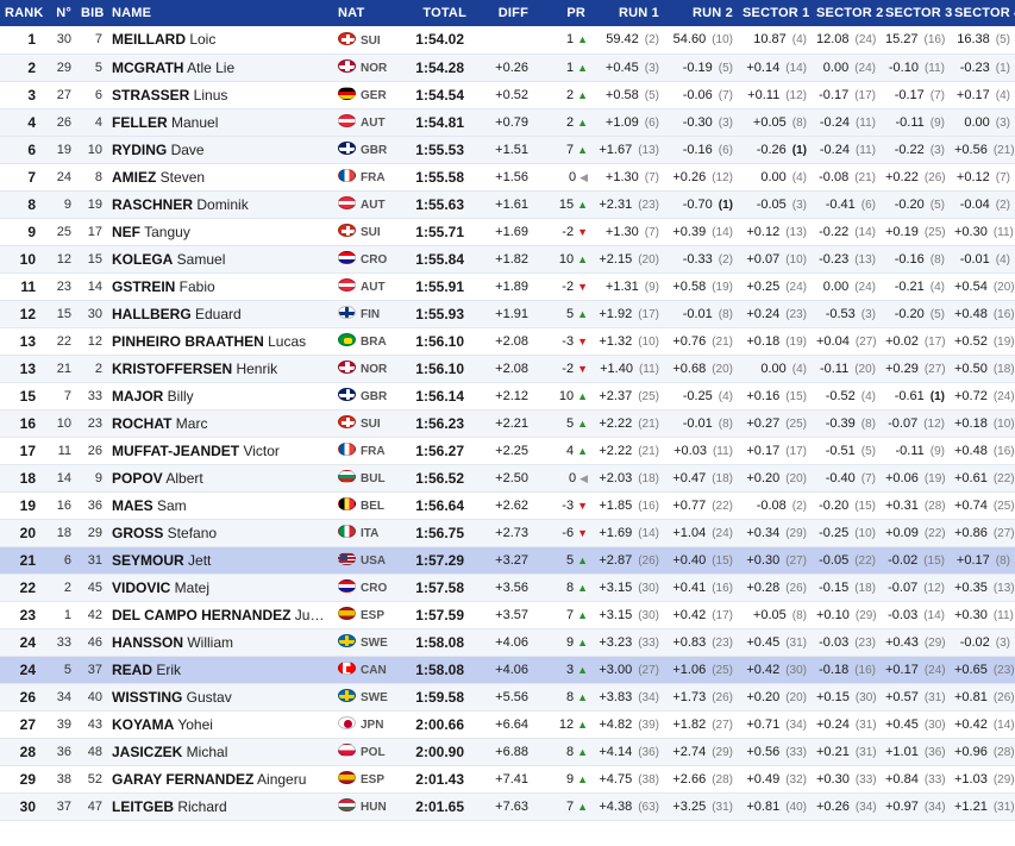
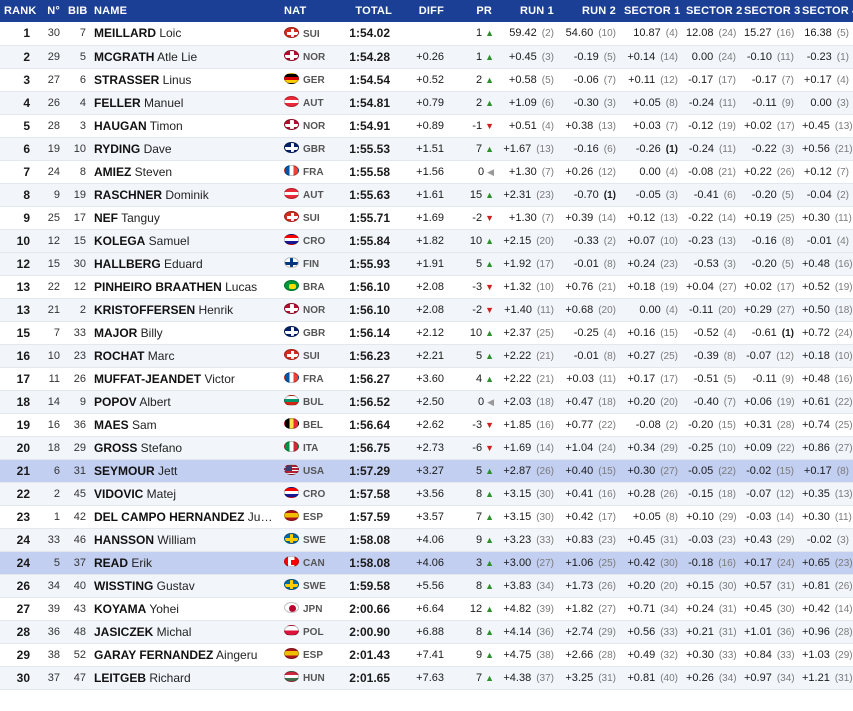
  RANK	N°	BIB	NAME	NAT	TOTAL	DIFF	PR	RUN 1	RUN 2	SECTOR 1	SECTOR 2	SECTOR 3	SECTOR
  1	30	7	MEILLARD Loic	SUI	1:54.02		1 ▲	59.42 (2)	54.60 (10)	10.87 (4)	12.08 (24)	15.27 (16)	16.38 (5)
  2	29	5	MCGRATH Atle Lie	NOR	1:54.28	+0.26	1 ▲	+0.45 (3)	-0.19 (5)	+0.14 (14)	0.00 (24)	-0.10 (11)	-0.23 (1)
  3	27	6	STRASSER Linus	GER	1:54.54	+0.52	2 ▲	+0.58 (5)	-0.06 (7)	+0.11 (12)	-0.17 (17)	-0.17 (7)	+0.17 (4)
  4	26	4	FELLER Manuel	AUT	1:54.81	+0.79	2 ▲	+1.09 (6)	-0.30 (3)	+0.05 (8)	-0.24 (11)	-0.11 (9)	0.00 (3)
+ 5	28	3	HAUGAN Timon	NOR	1:54.91	+0.89	-1 ▼	+0.51 (4)	+0.38 (13)	+0.03 (7)	-0.12 (19)	+0.02 (17)	+0.45 (13)
  6	19	10	RYDING Dave	GBR	1:55.53	+1.51	7 ▲	+1.67 (13)	-0.16 (6)	-0.26 (1)	-0.24 (11)	-0.22 (3)	+0.56 (21)
  7	24	8	AMIEZ Steven	FRA	1:55.58	+1.56	0 ◀	+1.30 (7)	+0.26 (12)	0.00 (4)	-0.08 (21)	+0.22 (26)	+0.12 (7)
  8	9	19	RASCHNER Dominik	AUT	1:55.63	+1.61	15 ▲	+2.31 (23)	-0.70 (1)	-0.05 (3)	-0.41 (6)	-0.20 (5)	-0.04 (2)
  9	25	17	NEF Tanguy	SUI	1:55.71	+1.69	-2 ▼	+1.30 (7)	+0.39 (14)	+0.12 (13)	-0.22 (14)	+0.19 (25)	+0.30 (11)
  10	12	15	KOLEGA Samuel	CRO	1:55.84	+1.82	10 ▲	+2.15 (20)	-0.33 (2)	+0.07 (10)	-0.23 (13)	-0.16 (8)	-0.01 (4)
- 11	23	14	GSTREIN Fabio	AUT	1:55.91	+1.89	-2 ▼	+1.31 (9)	+0.58 (19)	+0.25 (24)	0.00 (24)	-0.21 (4)	+0.54 (20)
  12	15	30	HALLBERG Eduard	FIN	1:55.93	+1.91	5 ▲	+1.92 (17)	-0.01 (8)	+0.24 (23)	-0.53 (3)	-0.20 (5)	+0.48 (16)
  13	22	12	PINHEIRO BRAATHEN Lucas	BRA	1:56.10	+2.08	-3 ▼	+1.32 (10)	+0.76 (21)	+0.18 (19)	+0.04 (27)	+0.02 (17)	+0.52 (19)
  13	21	2	KRISTOFFERSEN Henrik	NOR	1:56.10	+2.08	-2 ▼	+1.40 (11)	+0.68 (20)	0.00 (4)	-0.11 (20)	+0.29 (27)	+0.50 (18)
  15	7	33	MAJOR Billy	GBR	1:56.14	+2.12	10 ▲	+2.37 (25)	-0.25 (4)	+0.16 (15)	-0.52 (4)	-0.61 (1)	+0.72 (24)
  16	10	23	ROCHAT Marc	SUI	1:56.23	+2.21	5 ▲	+2.22 (21)	-0.01 (8)	+0.27 (25)	-0.39 (8)	-0.07 (12)	+0.18 (10)
- 17	11	26	MUFFAT-JEANDET Victor	FRA	1:56.27	+2.25	4 ▲	+2.22 (21)	+0.03 (11)	+0.17 (17)	-0.51 (5)	-0.11 (9)	+0.48 (16)
+ 17	11	26	MUFFAT-JEANDET Victor	FRA	1:56.27	+3.60	4 ▲	+2.22 (21)	+0.03 (11)	+0.17 (17)	-0.51 (5)	-0.11 (9)	+0.48 (16)
  18	14	9	POPOV Albert	BUL	1:56.52	+2.50	0 ◀	+2.03 (18)	+0.47 (18)	+0.20 (20)	-0.40 (7)	+0.06 (19)	+0.61 (22)
  19	16	36	MAES Sam	BEL	1:56.64	+2.62	-3 ▼	+1.85 (16)	+0.77 (22)	-0.08 (2)	-0.20 (15)	+0.31 (28)	+0.74 (25)
  20	18	29	GROSS Stefano	ITA	1:56.75	+2.73	-6 ▼	+1.69 (14)	+1.04 (24)	+0.34 (29)	-0.25 (10)	+0.09 (22)	+0.86 (27)
  21	6	31	SEYMOUR Jett	USA	1:57.29	+3.27	5 ▲	+2.87 (26)	+0.40 (15)	+0.30 (27)	-0.05 (22)	-0.02 (15)	+0.17 (8)
  22	2	45	VIDOVIC Matej	CRO	1:57.58	+3.56	8 ▲	+3.15 (30)	+0.41 (16)	+0.28 (26)	-0.15 (18)	-0.07 (12)	+0.35 (13)
  23	1	42	DEL CAMPO HERNANDEZ Ju…	ESP	1:57.59	+3.57	7 ▲	+3.15 (30)	+0.42 (17)	+0.05 (8)	+0.10 (29)	-0.03 (14)	+0.30 (11)
  24	33	46	HANSSON William	SWE	1:58.08	+4.06	9 ▲	+3.23 (33)	+0.83 (23)	+0.45 (31)	-0.03 (23)	+0.43 (29)	-0.02 (3)
  24	5	37	READ Erik	CAN	1:58.08	+4.06	3 ▲	+3.00 (27)	+1.06 (25)	+0.42 (30)	-0.18 (16)	+0.17 (24)	+0.65 (23)
  26	34	40	WISSTING Gustav	SWE	1:59.58	+5.56	8 ▲	+3.83 (34)	+1.73 (26)	+0.20 (20)	+0.15 (30)	+0.57 (31)	+0.81 (26)
  27	39	43	KOYAMA Yohei	JPN	2:00.66	+6.64	12 ▲	+4.82 (39)	+1.82 (27)	+0.71 (34)	+0.24 (31)	+0.45 (30)	+0.42 (14)
  28	36	48	JASICZEK Michal	POL	2:00.90	+6.88	8 ▲	+4.14 (36)	+2.74 (29)	+0.56 (33)	+0.21 (31)	+1.01 (36)	+0.96 (28)
  29	38	52	GARAY FERNANDEZ Aingeru	ESP	2:01.43	+7.41	9 ▲	+4.75 (38)	+2.66 (28)	+0.49 (32)	+0.30 (33)	+0.84 (33)	+1.03 (29)
- 30	37	47	LEITGEB Richard	HUN	2:01.65	+7.63	7 ▲	+4.38 (63)	+3.25 (31)	+0.81 (40)	+0.26 (34)	+0.97 (34)	+1.21 (31)
+ 30	37	47	LEITGEB Richard	HUN	2:01.65	+7.63	7 ▲	+4.38 (37)	+3.25 (31)	+0.81 (40)	+0.26 (34)	+0.97 (34)	+1.21 (31)
